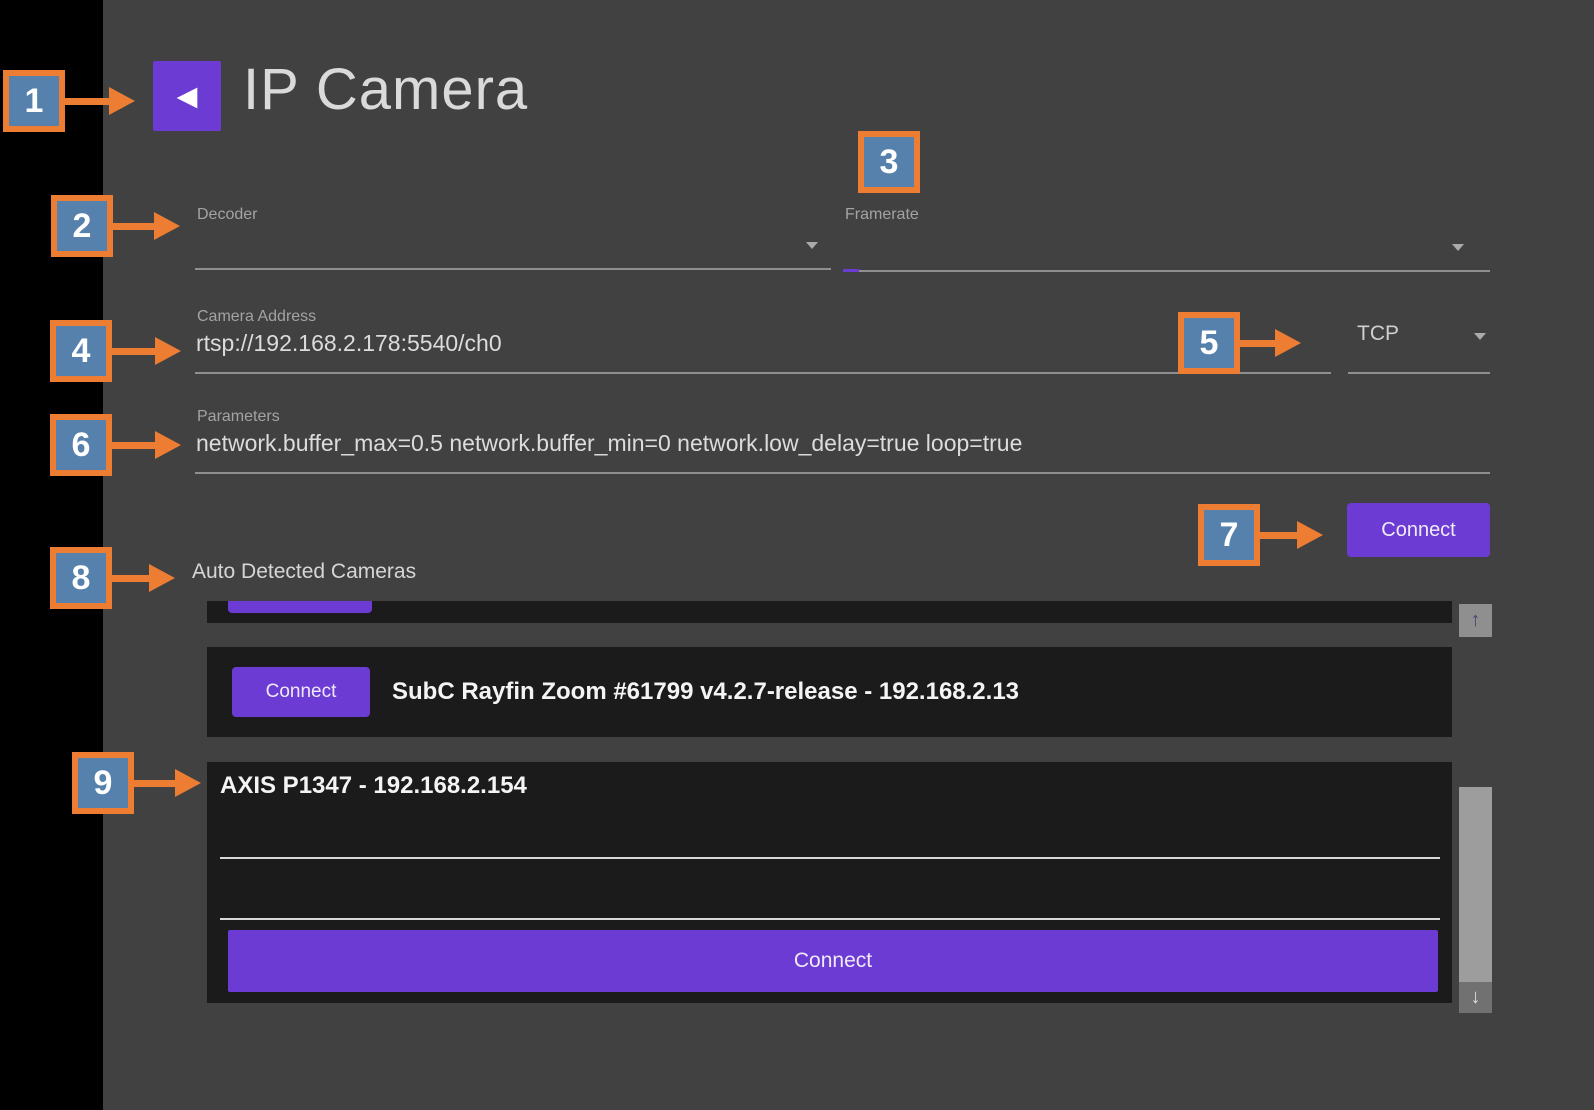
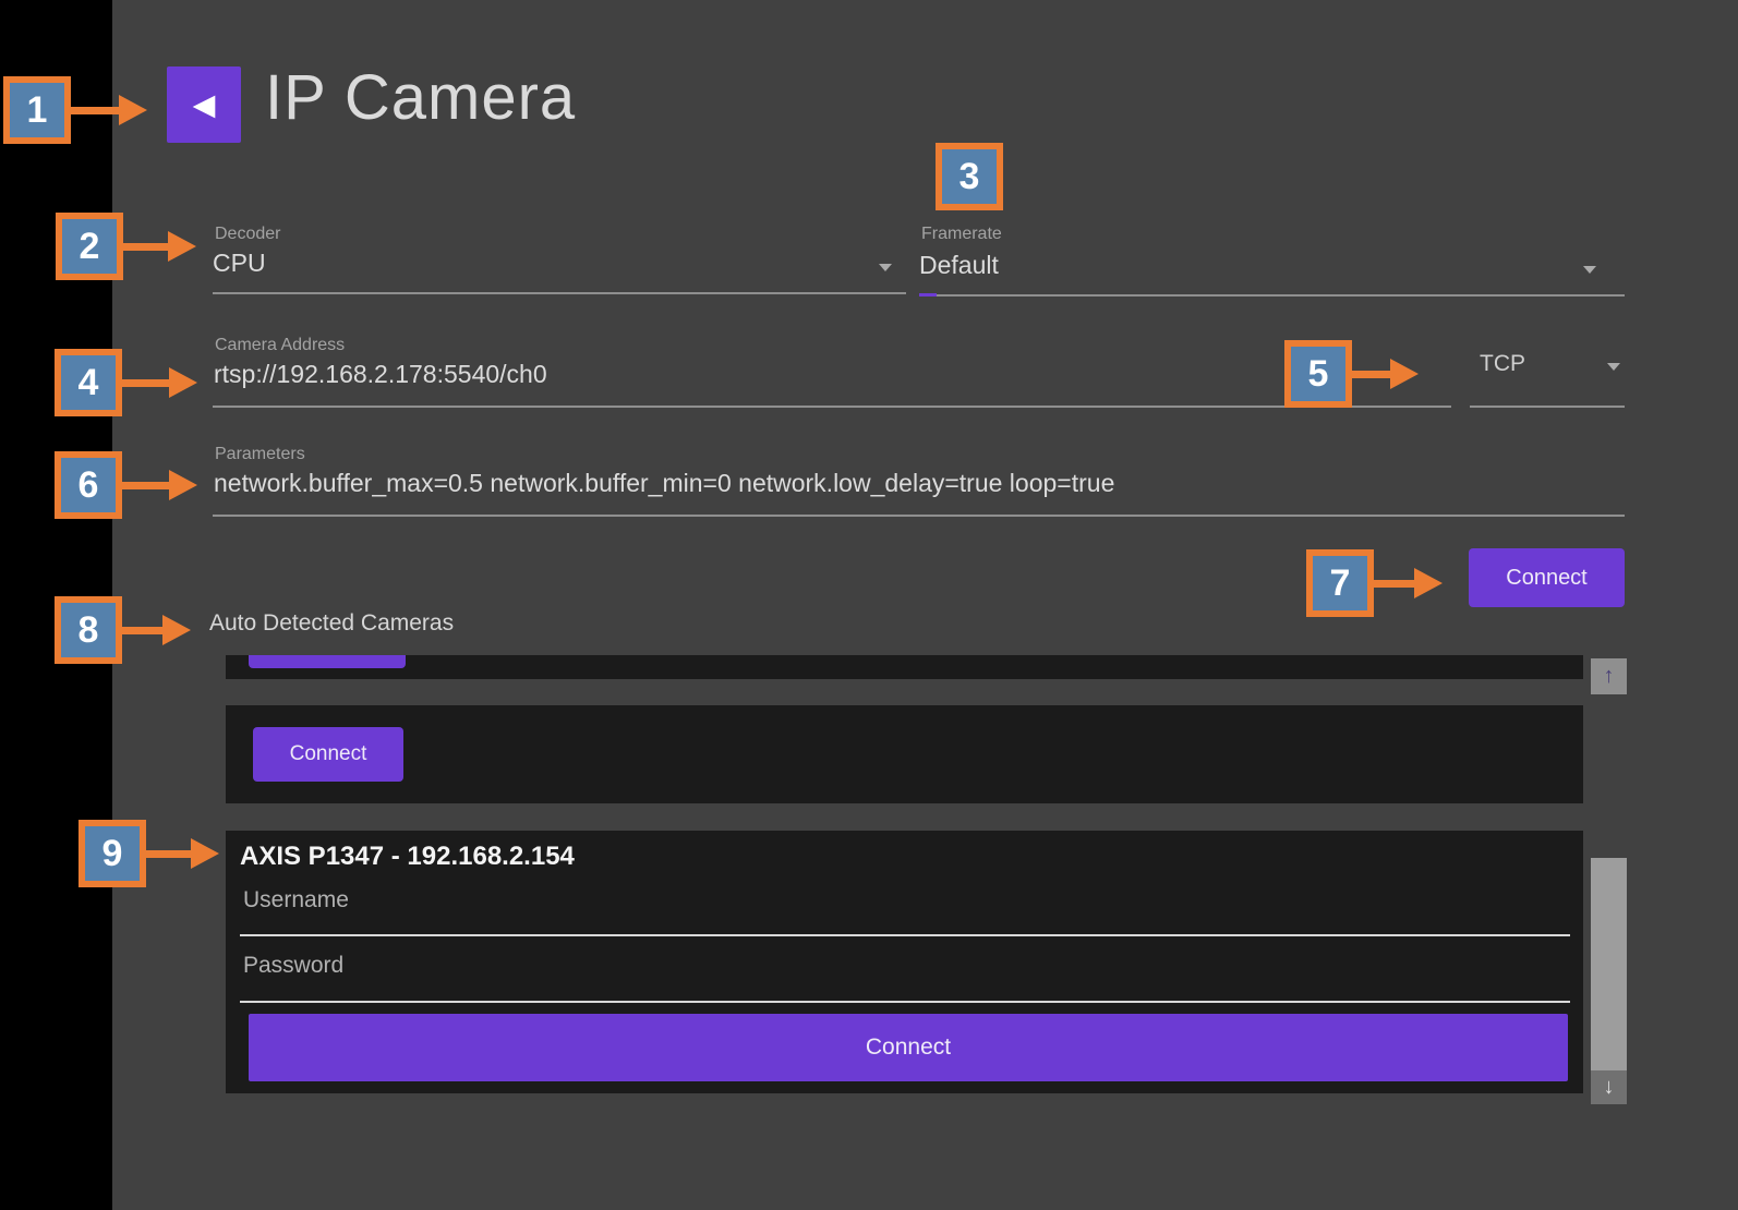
  ◀
  IP Camera
  Decoder
+ CPU
  Framerate
+ Default
  Camera Address
  rtsp://192.168.2.178:5540/ch0
  TCP
  Parameters
  network.buffer_max=0.5 network.buffer_min=0 network.low_delay=true loop=true
  Connect
  Auto Detected Cameras
  Connect
- SubC Rayfin Zoom #61799 v4.2.7-release - 192.168.2.13
  AXIS P1347 - 192.168.2.154
+ Username
+ Password
  Connect
  ↑
  ↓
  1
  2
  3
  4
  5
  6
  7
  8
  9
